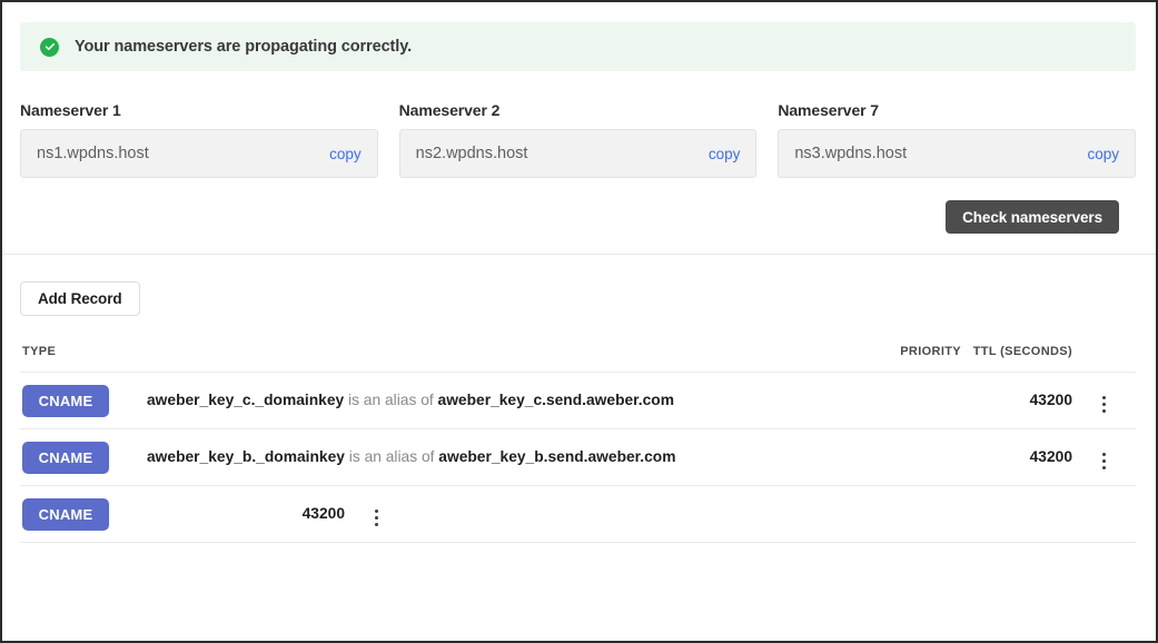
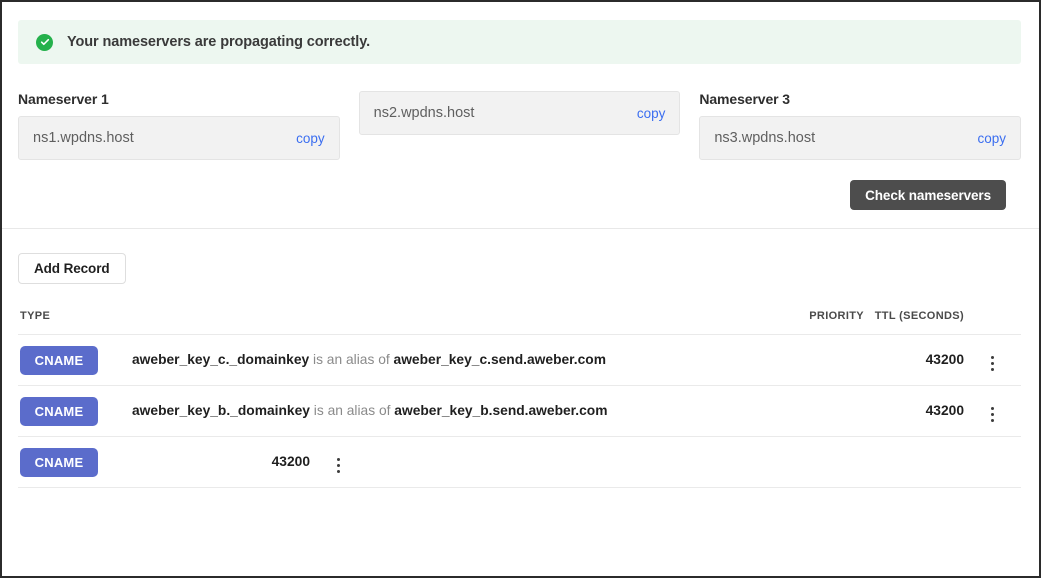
  Your nameservers are propagating correctly.
  Nameserver 1
  ns1.wpdns.host
  copy
- Nameserver 2
  ns2.wpdns.host
  copy
- Nameserver 7
+ Nameserver 3
  ns3.wpdns.host
  copy
  Check nameservers
  Add Record
  TYPE
  PRIORITY
  TTL (SECONDS)
  CNAME
  aweber_key_c._domainkey is an alias of aweber_key_c.send.aweber.com
  43200
  CNAME
  aweber_key_b._domainkey is an alias of aweber_key_b.send.aweber.com
  43200
  CNAME
  43200
